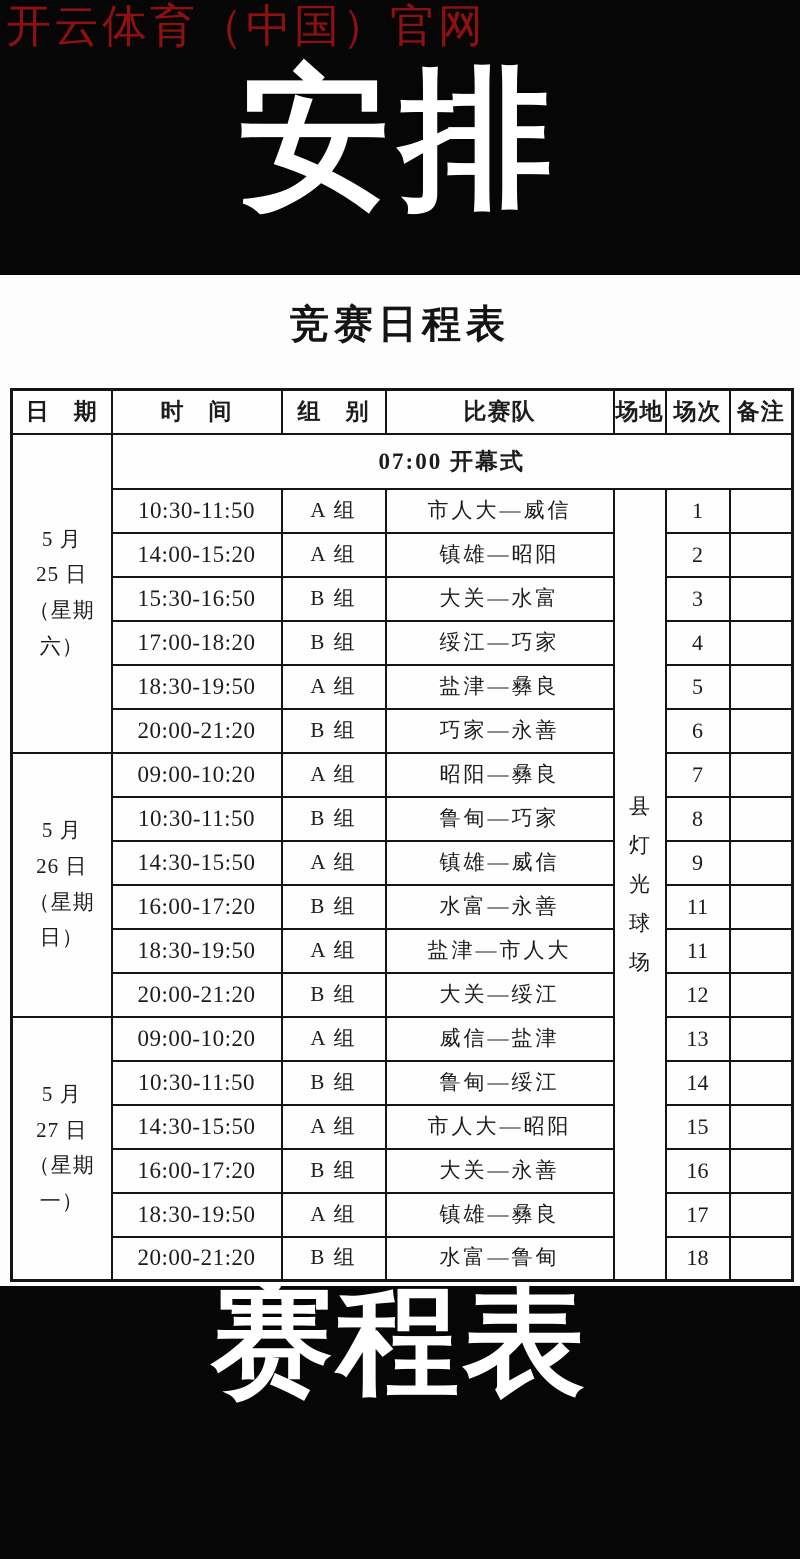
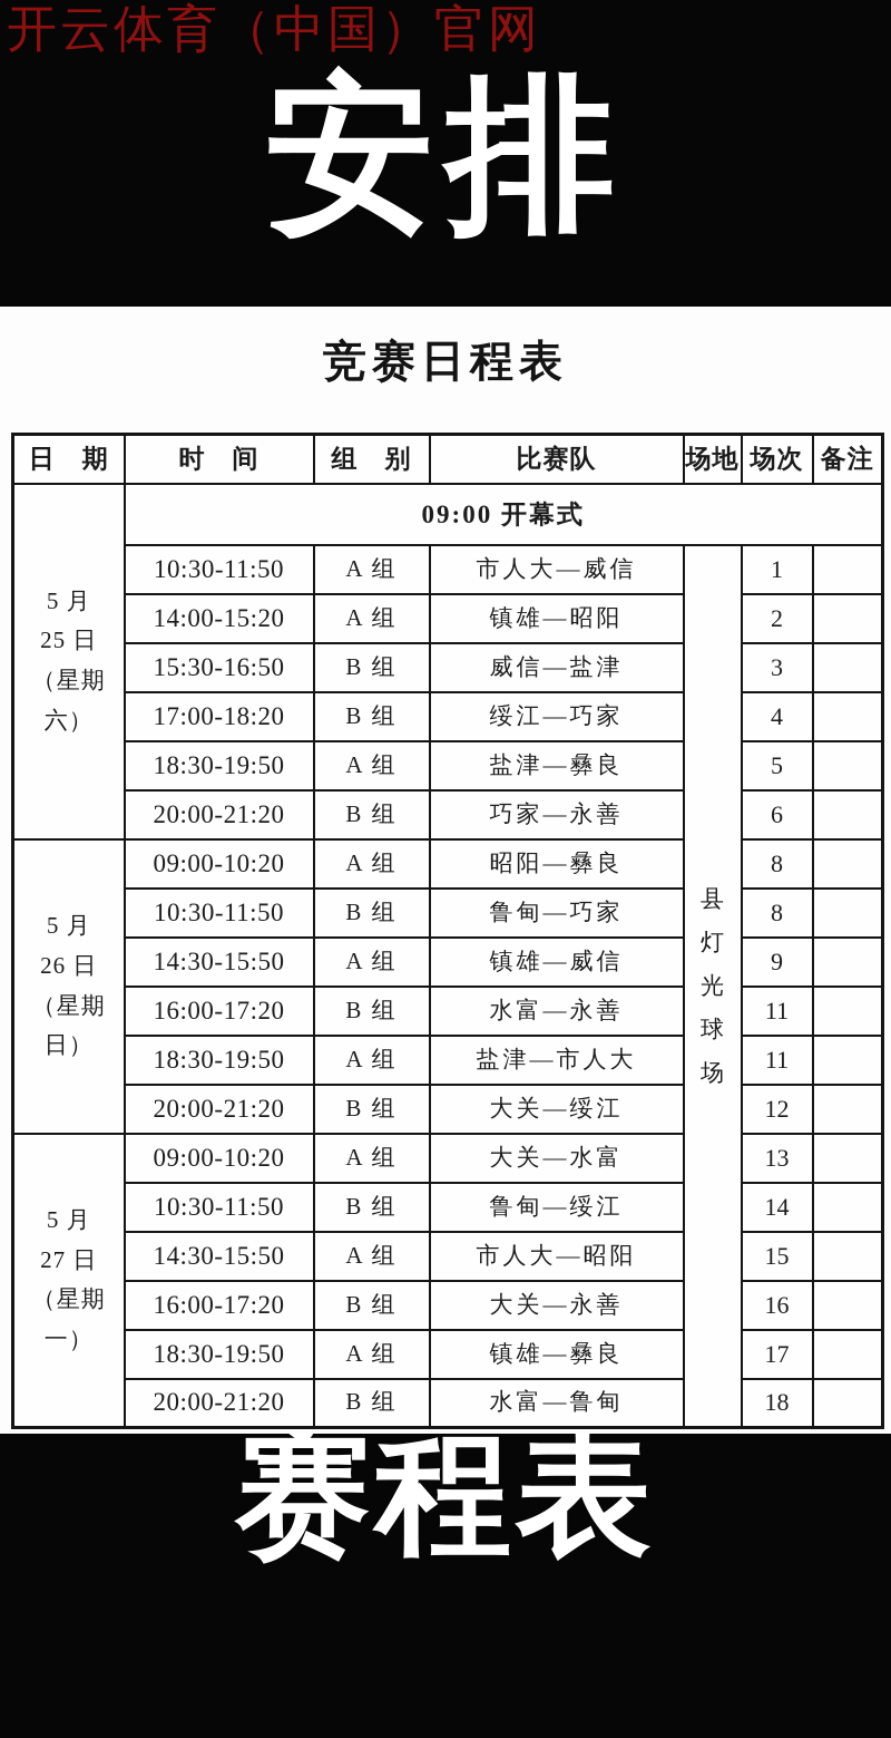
  开云体育（中国）官网
  安排
  竞赛日程表
  日 期	时 间	组 别	比赛队	场地	场次	备注
- 5 月 25 日 （星期六）	07:00 开幕式
+ 5 月 25 日 （星期六）	09:00 开幕式
  10:30-11:50	A 组	市人大—威信	县 灯 光 球 场	1
  14:00-15:20	A 组	镇雄—昭阳	2
- 15:30-16:50	B 组	大关—水富	3
+ 15:30-16:50	B 组	威信—盐津	3
  17:00-18:20	B 组	绥江—巧家	4
  18:30-19:50	A 组	盐津—彝良	5
  20:00-21:20	B 组	巧家—永善	6
- 5 月 26 日 （星期日）	09:00-10:20	A 组	昭阳—彝良	7
+ 5 月 26 日 （星期日）	09:00-10:20	A 组	昭阳—彝良	8
  10:30-11:50	B 组	鲁甸—巧家	8
  14:30-15:50	A 组	镇雄—威信	9
  16:00-17:20	B 组	水富—永善	11
  18:30-19:50	A 组	盐津—市人大	11
  20:00-21:20	B 组	大关—绥江	12
- 5 月 27 日 （星期一）	09:00-10:20	A 组	威信—盐津	13
+ 5 月 27 日 （星期一）	09:00-10:20	A 组	大关—水富	13
  10:30-11:50	B 组	鲁甸—绥江	14
  14:30-15:50	A 组	市人大—昭阳	15
  16:00-17:20	B 组	大关—永善	16
  18:30-19:50	A 组	镇雄—彝良	17
  20:00-21:20	B 组	水富—鲁甸	18
  赛程表
